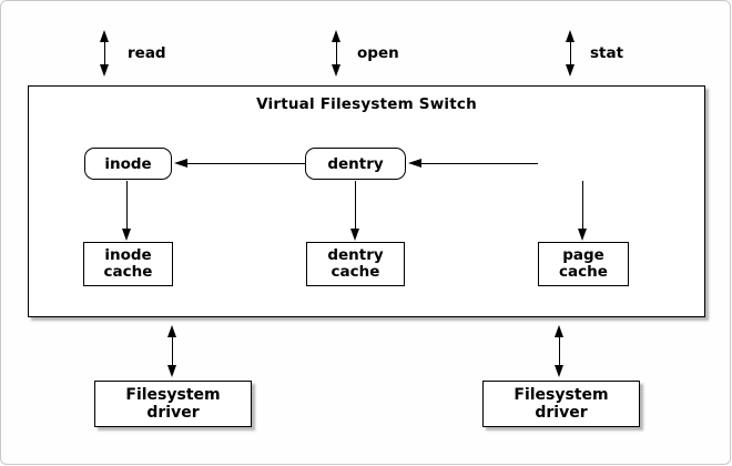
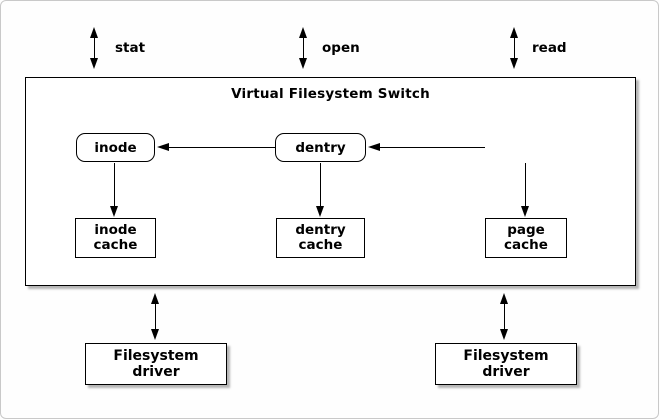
- read
+ stat
  open
- stat
+ read
  Virtual Filesystem Switch
  inode
  dentry
  inode
  cache
  dentry
  cache
  page
  cache
  Filesystem
  driver
  Filesystem
  driver
